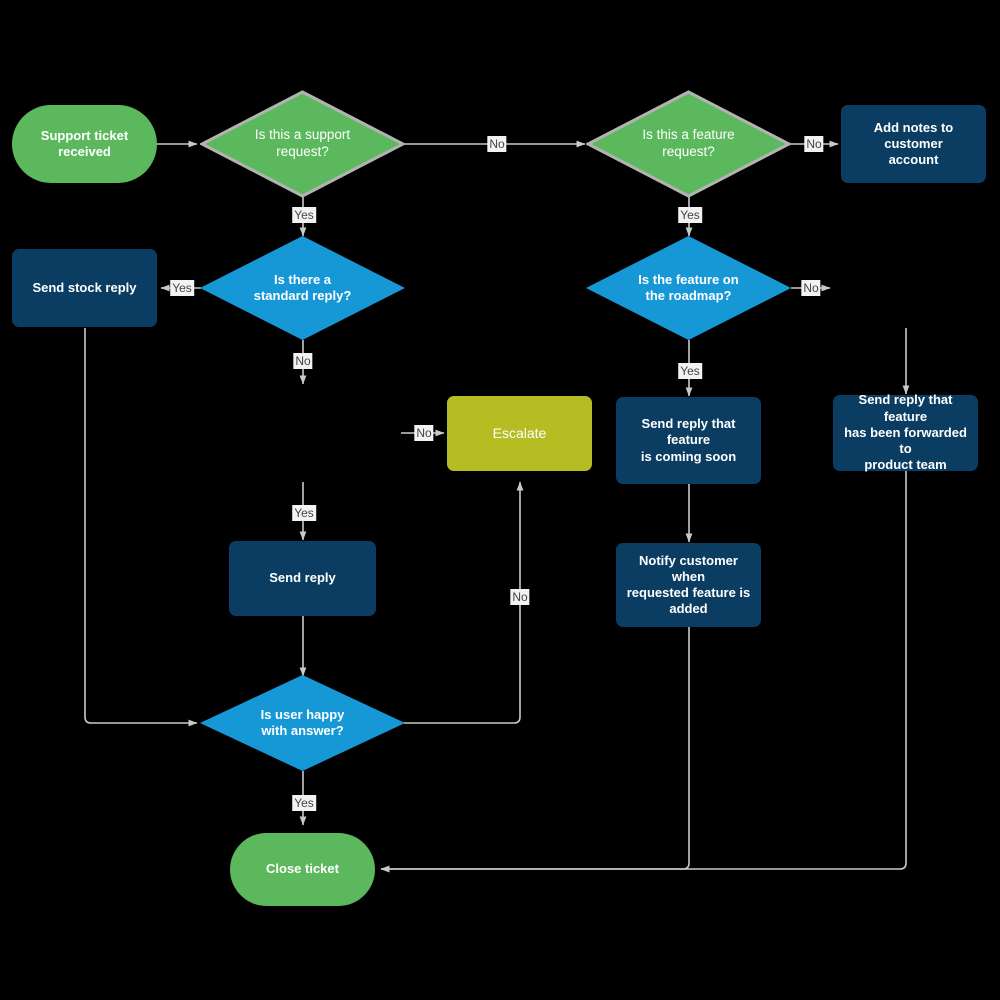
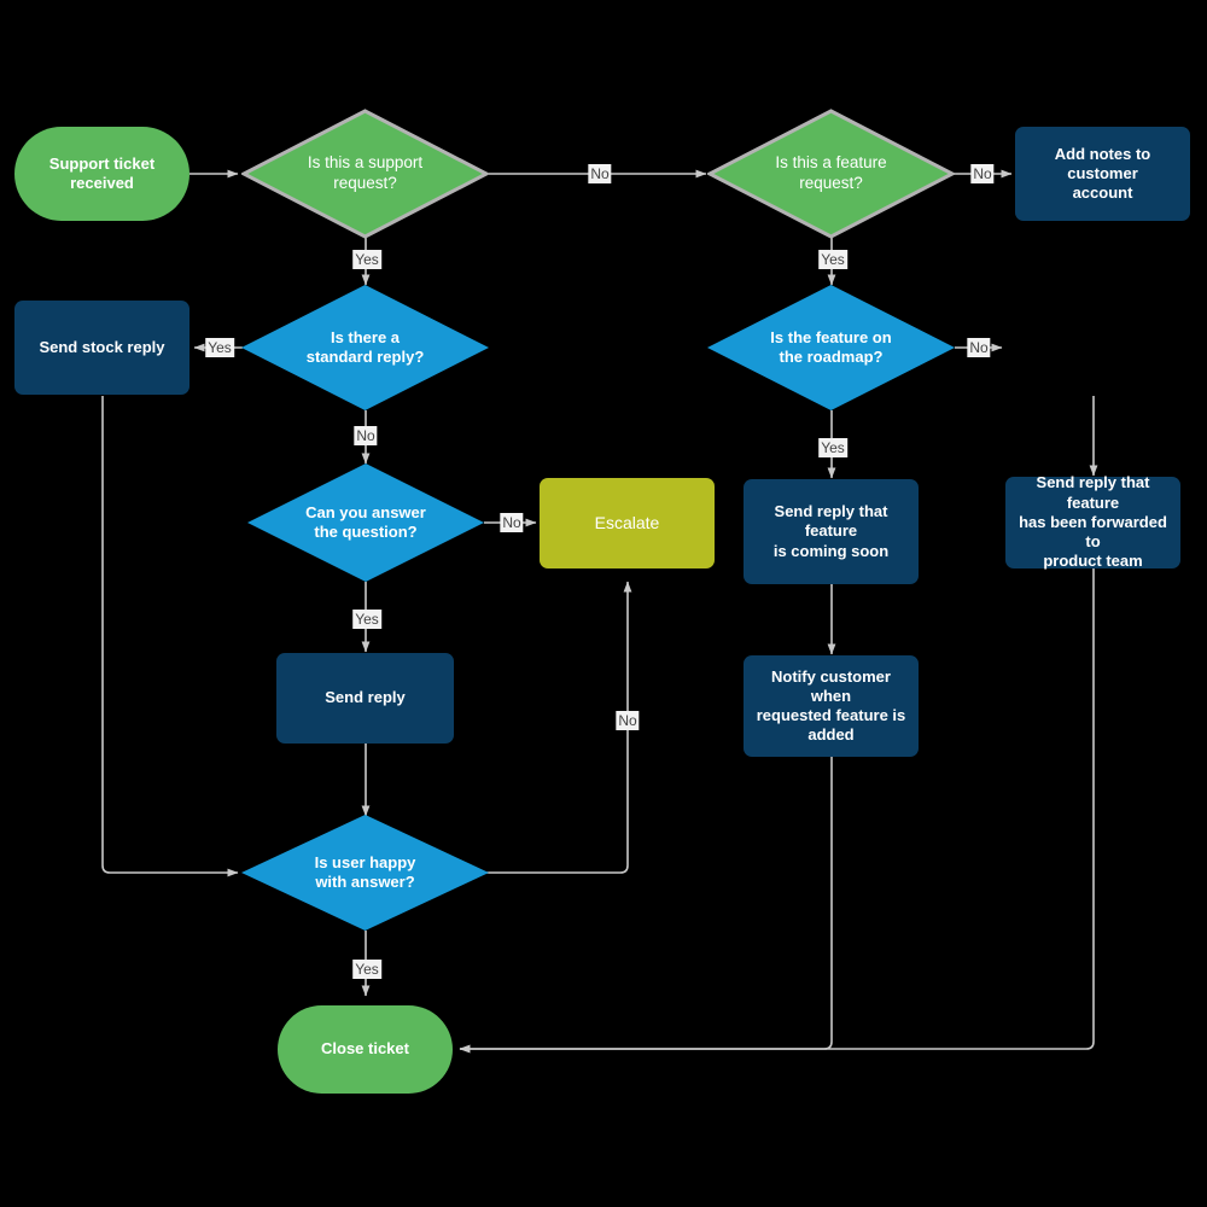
  Support ticket
  received
  Is this a support
  request?
  Is this a feature
  request?
  Add notes to customer
  account
  Send stock reply
  Is there a
  standard reply?
  Is the feature on
  the roadmap?
+ Can you answer
+ the question?
  Escalate
  Send reply that feature
  is coming soon
  Send reply that feature
  has been forwarded to
  product team
  Send reply
  Notify customer when
  requested feature is
  added
  Is user happy
  with answer?
  Close ticket
  No
  Yes
  No
  Yes
  Yes
  No
  No
  Yes
  No
  Yes
  Yes
  No
